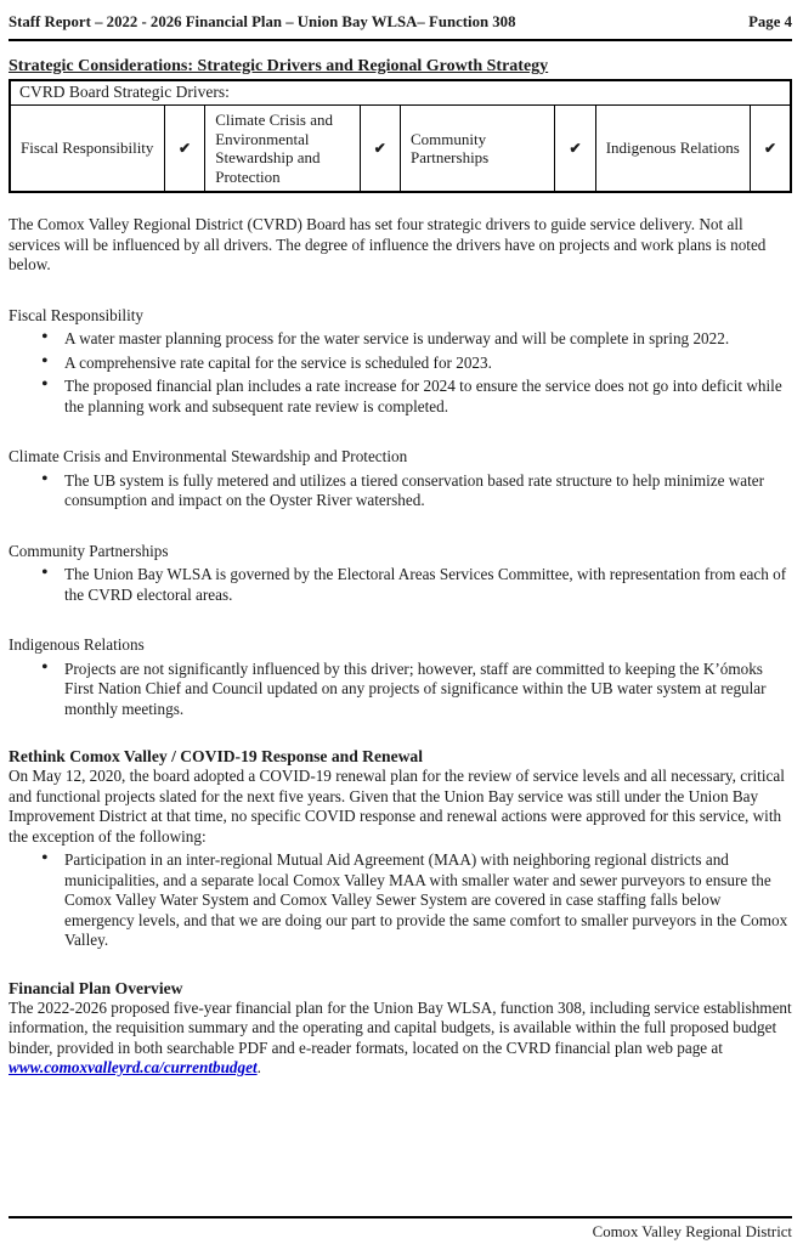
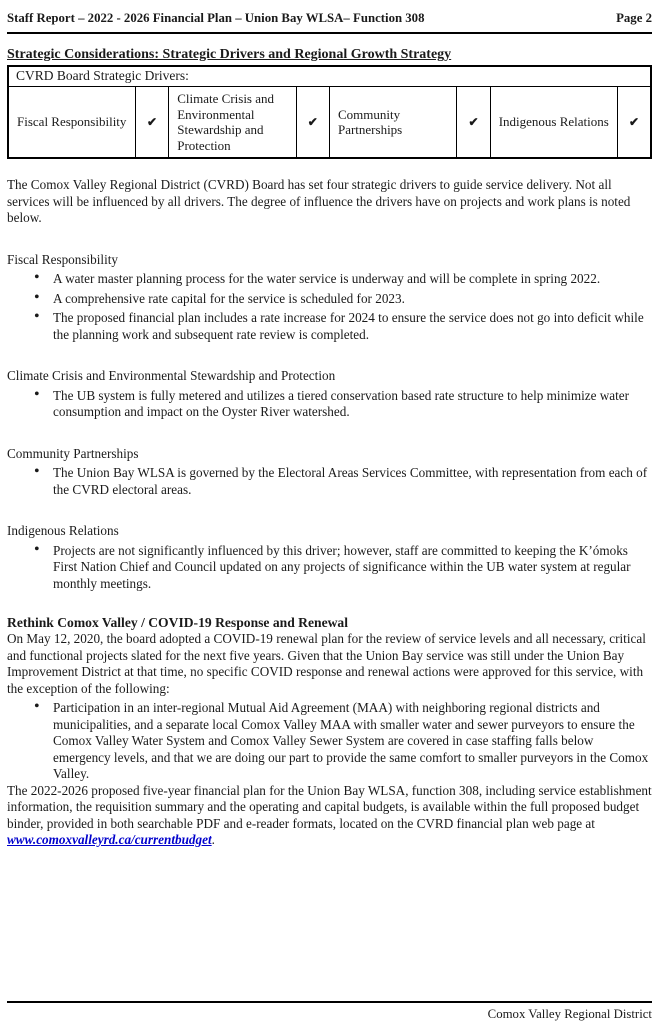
  Staff Report – 2022 - 2026 Financial Plan – Union Bay WLSA– Function 308
- Page 4
+ Page 2
  Strategic Considerations: Strategic Drivers and Regional Growth Strategy
  CVRD Board Strategic Drivers:
  Fiscal Responsibility	✔	Climate Crisis and Environmental Stewardship and Protection	✔	Community Partnerships	✔	Indigenous Relations	✔
  The Comox Valley Regional District (CVRD) Board has set four strategic drivers to guide service delivery. Not all services will be influenced by all drivers. The degree of influence the drivers have on projects and work plans is noted below.
  Fiscal Responsibility
  A water master planning process for the water service is underway and will be complete in spring 2022.
  A comprehensive rate capital for the service is scheduled for 2023.
  The proposed financial plan includes a rate increase for 2024 to ensure the service does not go into deficit while the planning work and subsequent rate review is completed.
  Climate Crisis and Environmental Stewardship and Protection
  The UB system is fully metered and utilizes a tiered conservation based rate structure to help minimize water consumption and impact on the Oyster River watershed.
  Community Partnerships
  The Union Bay WLSA is governed by the Electoral Areas Services Committee, with representation from each of the CVRD electoral areas.
  Indigenous Relations
  Projects are not significantly influenced by this driver; however, staff are committed to keeping the K’ómoks First Nation Chief and Council updated on any projects of significance within the UB water system at regular monthly meetings.
  Rethink Comox Valley / COVID-19 Response and Renewal
  On May 12, 2020, the board adopted a COVID-19 renewal plan for the review of service levels and all necessary, critical and functional projects slated for the next five years. Given that the Union Bay service was still under the Union Bay Improvement District at that time, no specific COVID response and renewal actions were approved for this service, with the exception of the following:
  Participation in an inter-regional Mutual Aid Agreement (MAA) with neighboring regional districts and municipalities, and a separate local Comox Valley MAA with smaller water and sewer purveyors to ensure the Comox Valley Water System and Comox Valley Sewer System are covered in case staffing falls below emergency levels, and that we are doing our part to provide the same comfort to smaller purveyors in the Comox Valley.
- Financial Plan Overview
  The 2022-2026 proposed five-year financial plan for the Union Bay WLSA, function 308, including service establishment information, the requisition summary and the operating and capital budgets, is available within the full proposed budget binder, provided in both searchable PDF and e-reader formats, located on the CVRD financial plan web page at www.comoxvalleyrd.ca/currentbudget.
  Comox Valley Regional District
